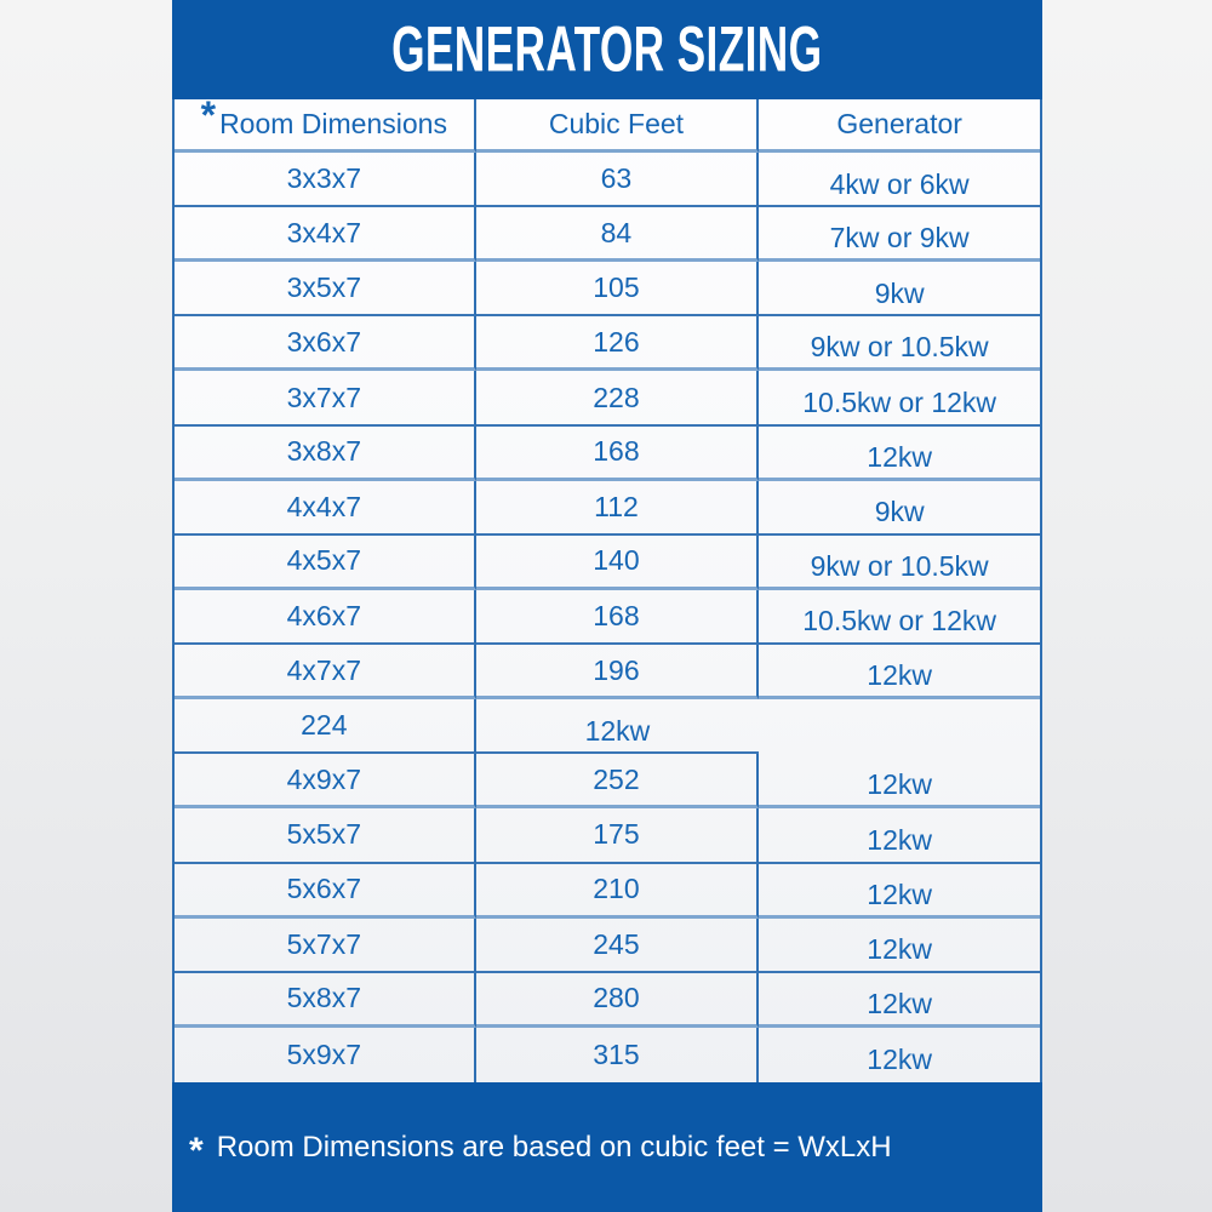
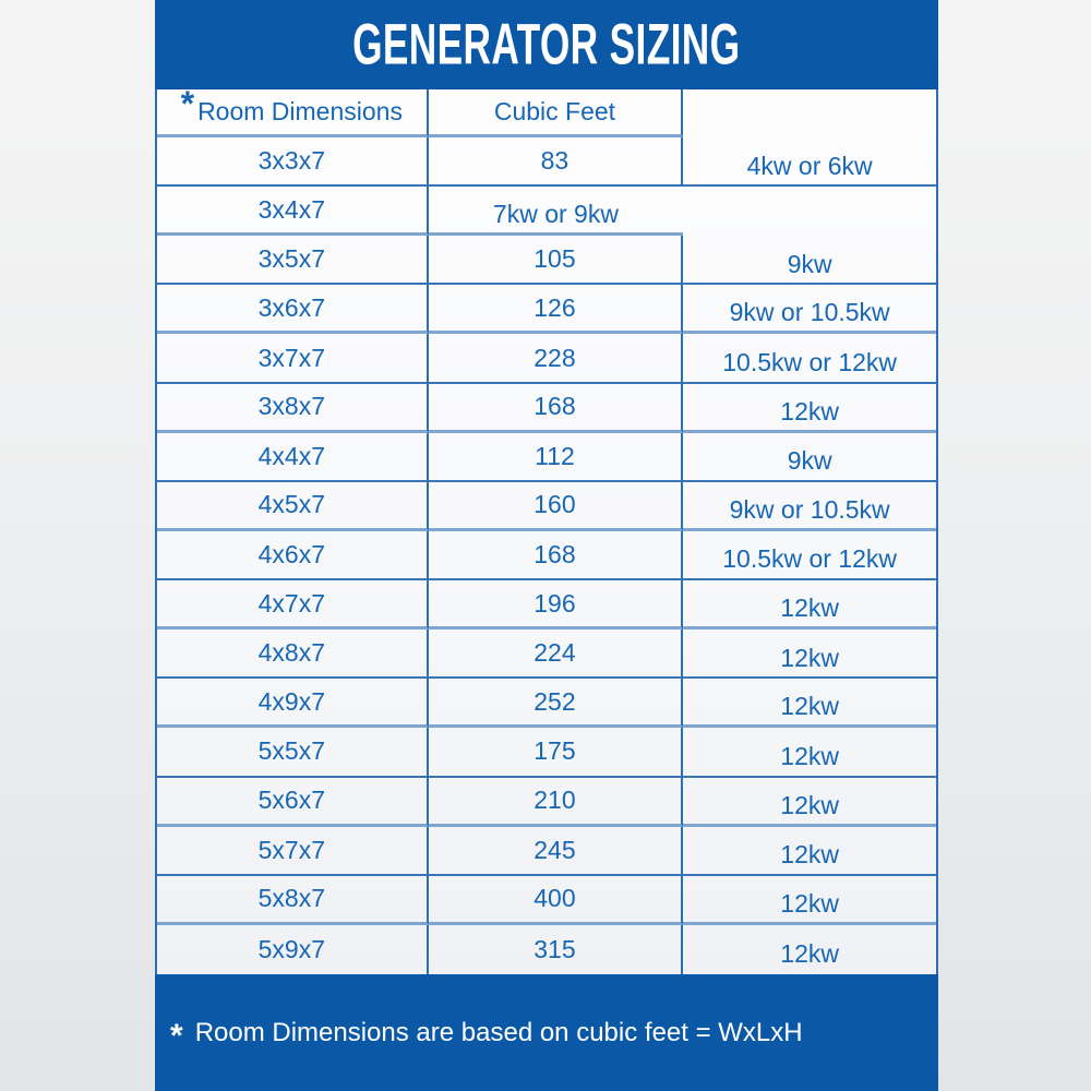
  GENERATOR SIZING
  *
  Room Dimensions
  Cubic Feet
- Generator
  3x3x7
- 63
+ 83
  4kw or 6kw
  3x4x7
- 84
  7kw or 9kw
  3x5x7
  105
  9kw
  3x6x7
  126
  9kw or 10.5kw
  3x7x7
  228
  10.5kw or 12kw
  3x8x7
  168
  12kw
  4x4x7
  112
  9kw
  4x5x7
- 140
+ 160
  9kw or 10.5kw
  4x6x7
  168
  10.5kw or 12kw
  4x7x7
  196
  12kw
+ 4x8x7
  224
  12kw
  4x9x7
  252
  12kw
  5x5x7
  175
  12kw
  5x6x7
  210
  12kw
  5x7x7
  245
  12kw
  5x8x7
- 280
+ 400
  12kw
  5x9x7
  315
  12kw
  *
  Room Dimensions are based on cubic feet = WxLxH
